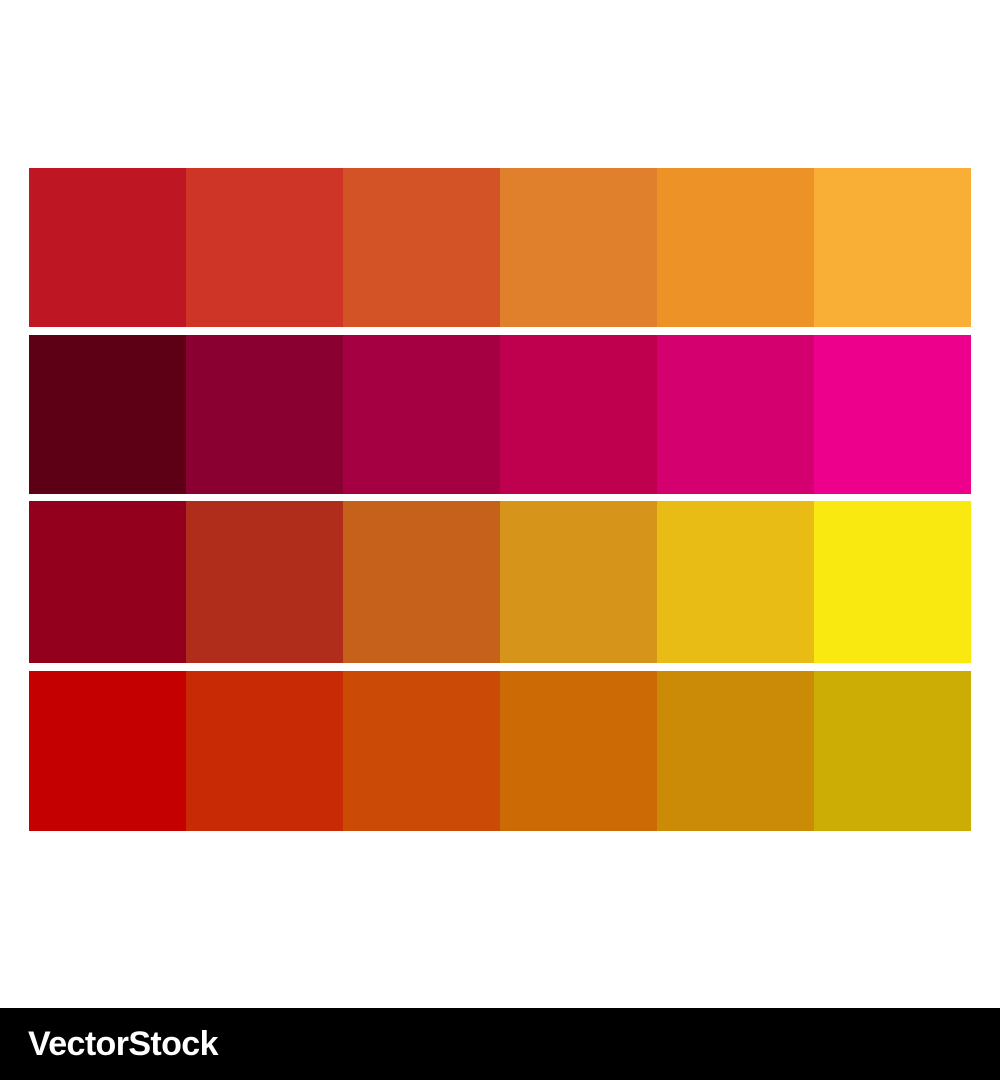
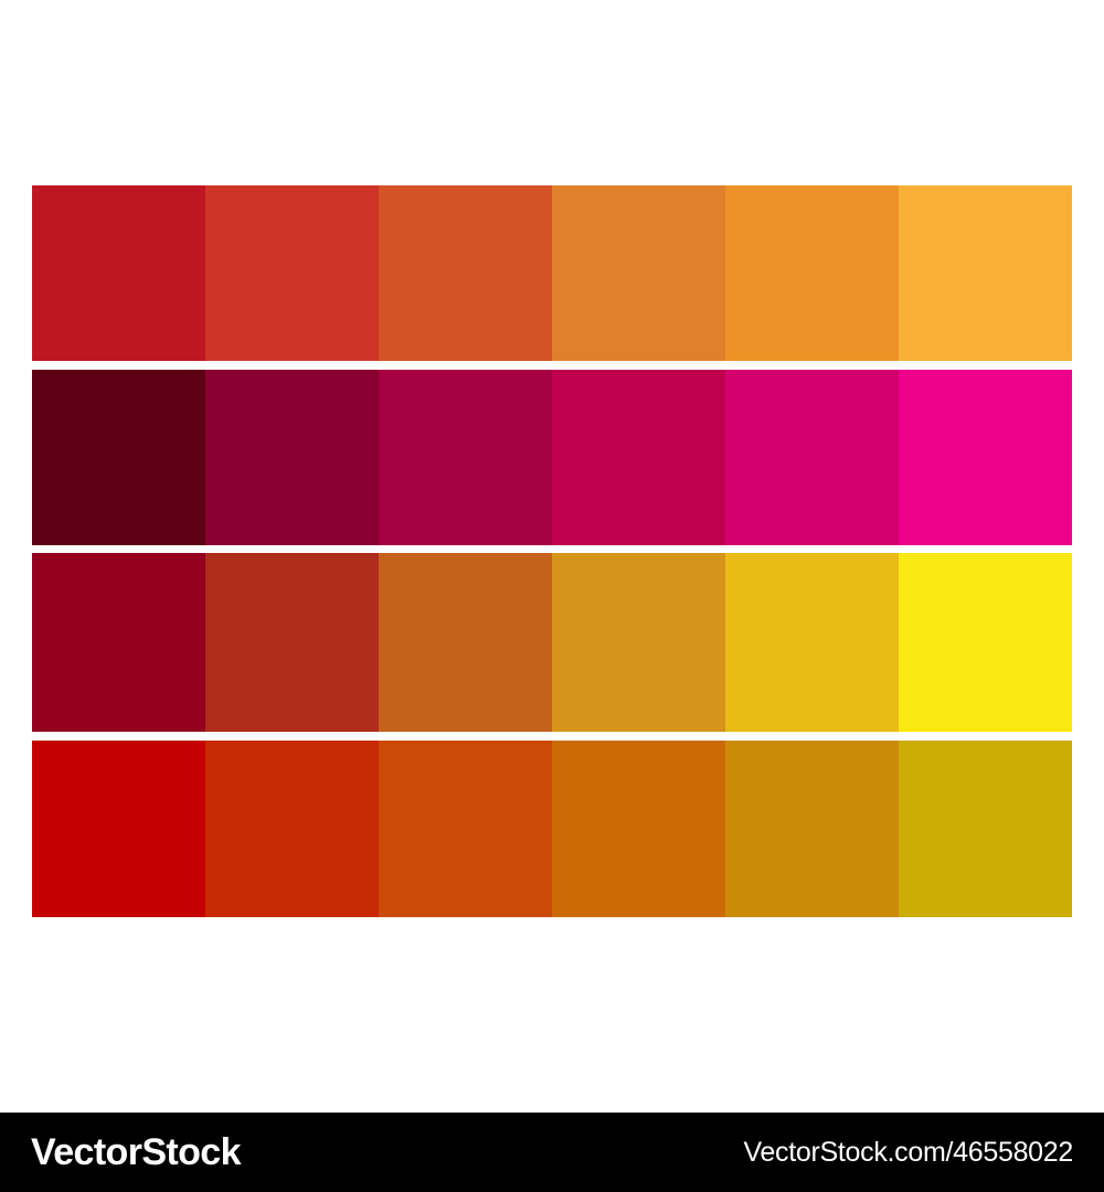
  VectorStock
+ VectorStock.com/46558022
